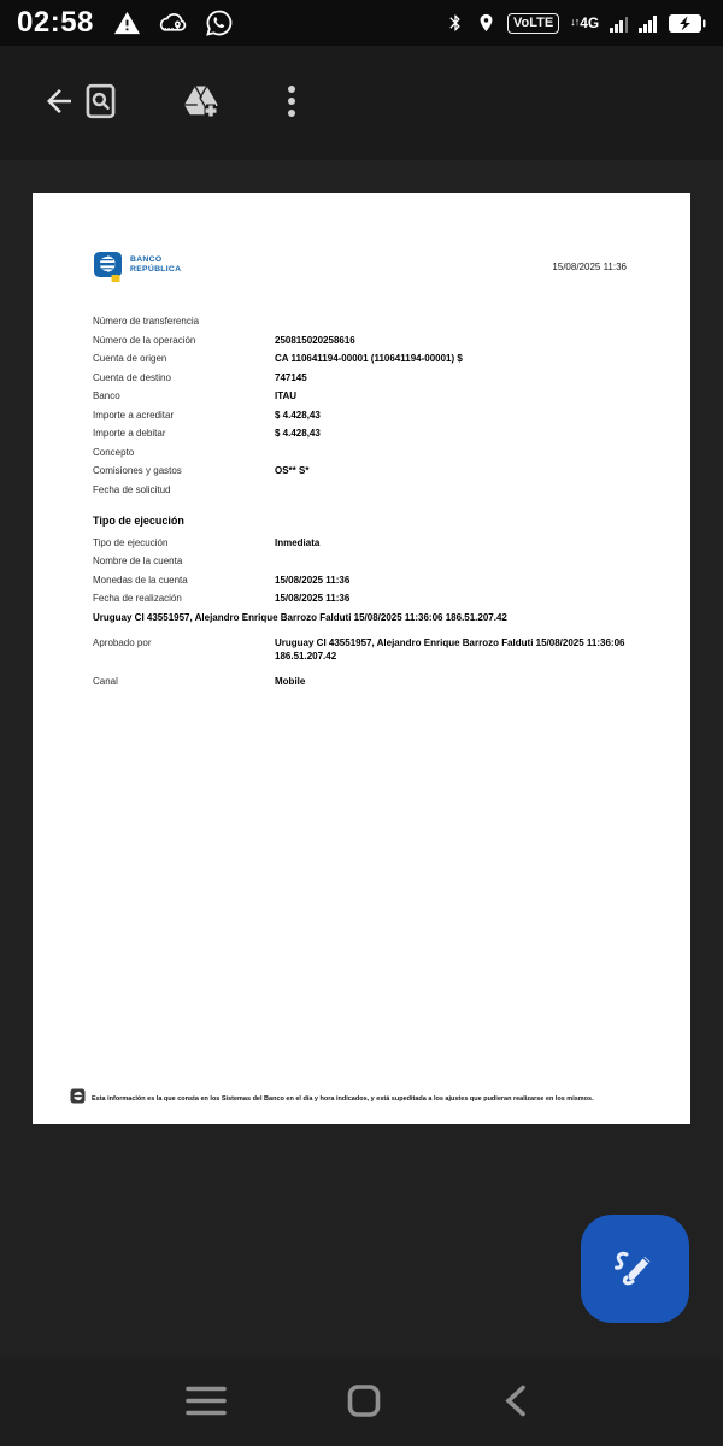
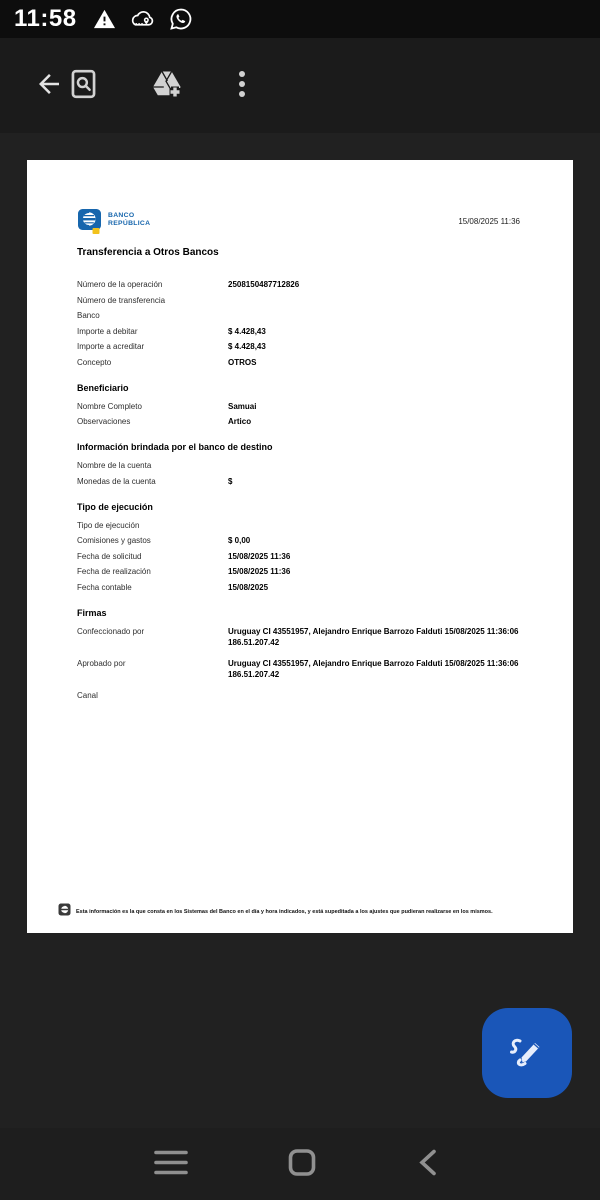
- 02:58
+ 11:58
- VoLTE
- ↓↑
- 4G
  15/08/2025 11:36
+ Transferencia a Otros Bancos
- Número de transferencia
+ Número de la operación
+ 2508150487712826
- Número de la operación
+ Número de transferencia
- 250815020258616
- Cuenta de origen
- CA 110641194-00001 (110641194-00001) $
- Cuenta de destino
- 747145
  Banco
- ITAU
- Importe a acreditar
+ Importe a debitar
  $ 4.428,43
- Importe a debitar
+ Importe a acreditar
  $ 4.428,43
  Concepto
+ OTROS
+ Beneficiario
+ Nombre Completo
+ Samuai
+ Observaciones
+ Artico
+ Información brindada por el banco de destino
- Comisiones y gastos
+ Nombre de la cuenta
- OS** S*
- Fecha de solicitud
+ Monedas de la cuenta
+ $
  Tipo de ejecución
  Tipo de ejecución
- Inmediata
- Nombre de la cuenta
+ Comisiones y gastos
+ $ 0,00
- Monedas de la cuenta
+ Fecha de solicitud
  15/08/2025 11:36
  Fecha de realización
  15/08/2025 11:36
+ Fecha contable
+ 15/08/2025
+ Firmas
+ Confeccionado por
  Uruguay CI 43551957, Alejandro Enrique Barrozo Falduti 15/08/2025 11:36:06 186.51.207.42
  Aprobado por
  Uruguay CI 43551957, Alejandro Enrique Barrozo Falduti 15/08/2025 11:36:06 186.51.207.42
  Canal
- Mobile
